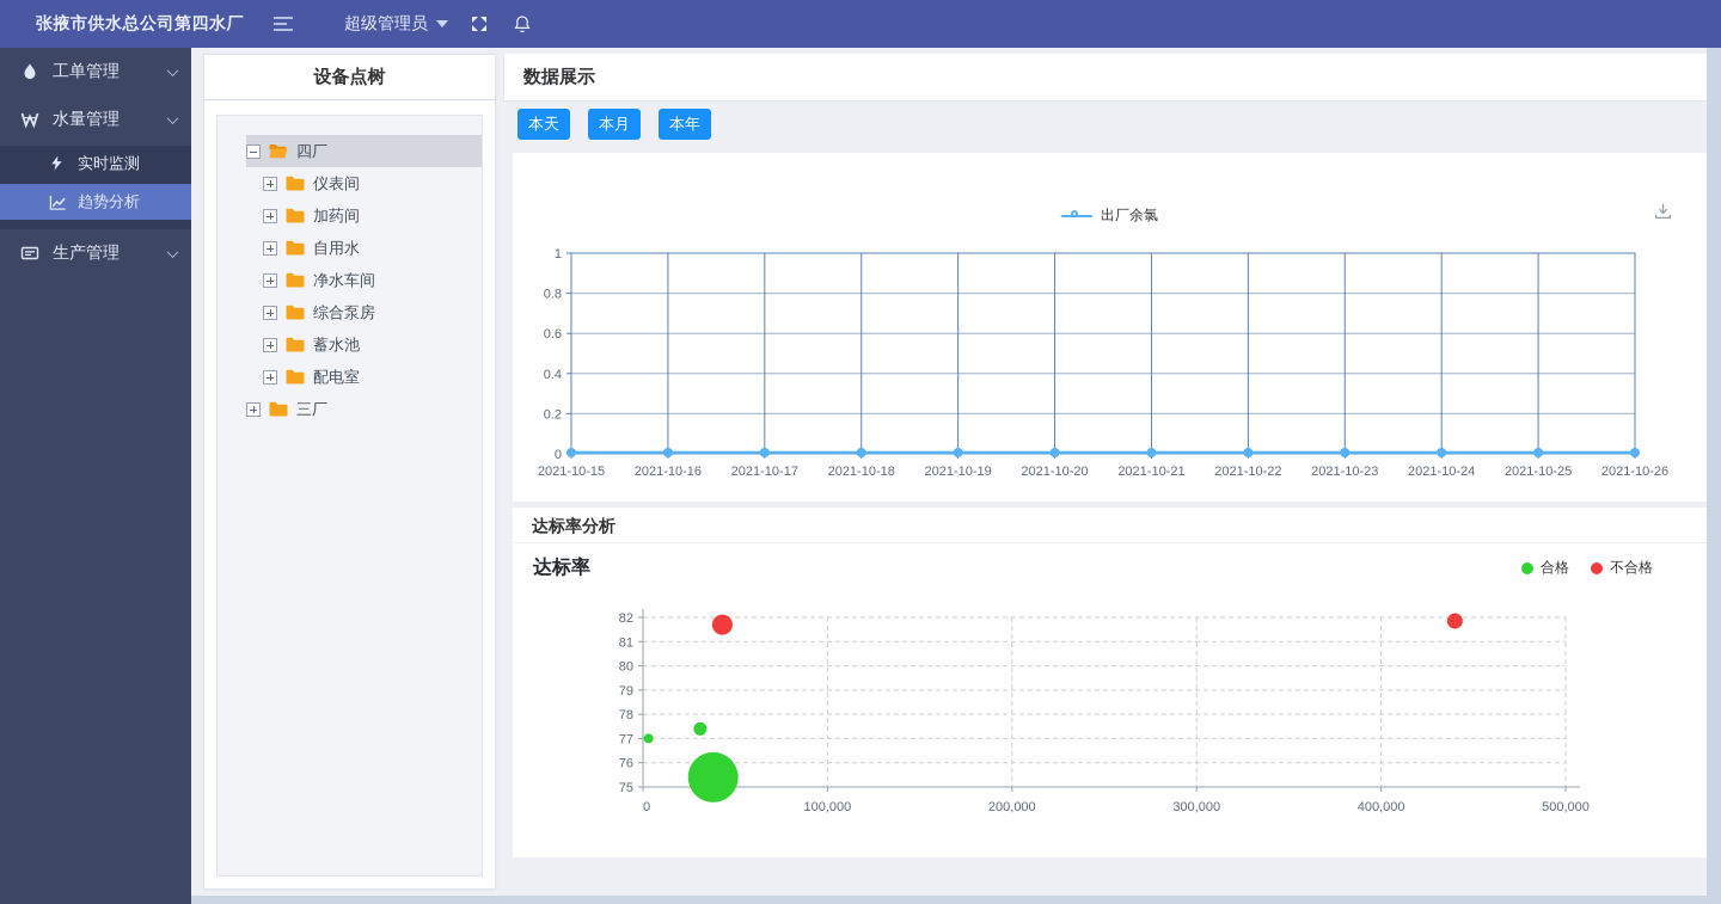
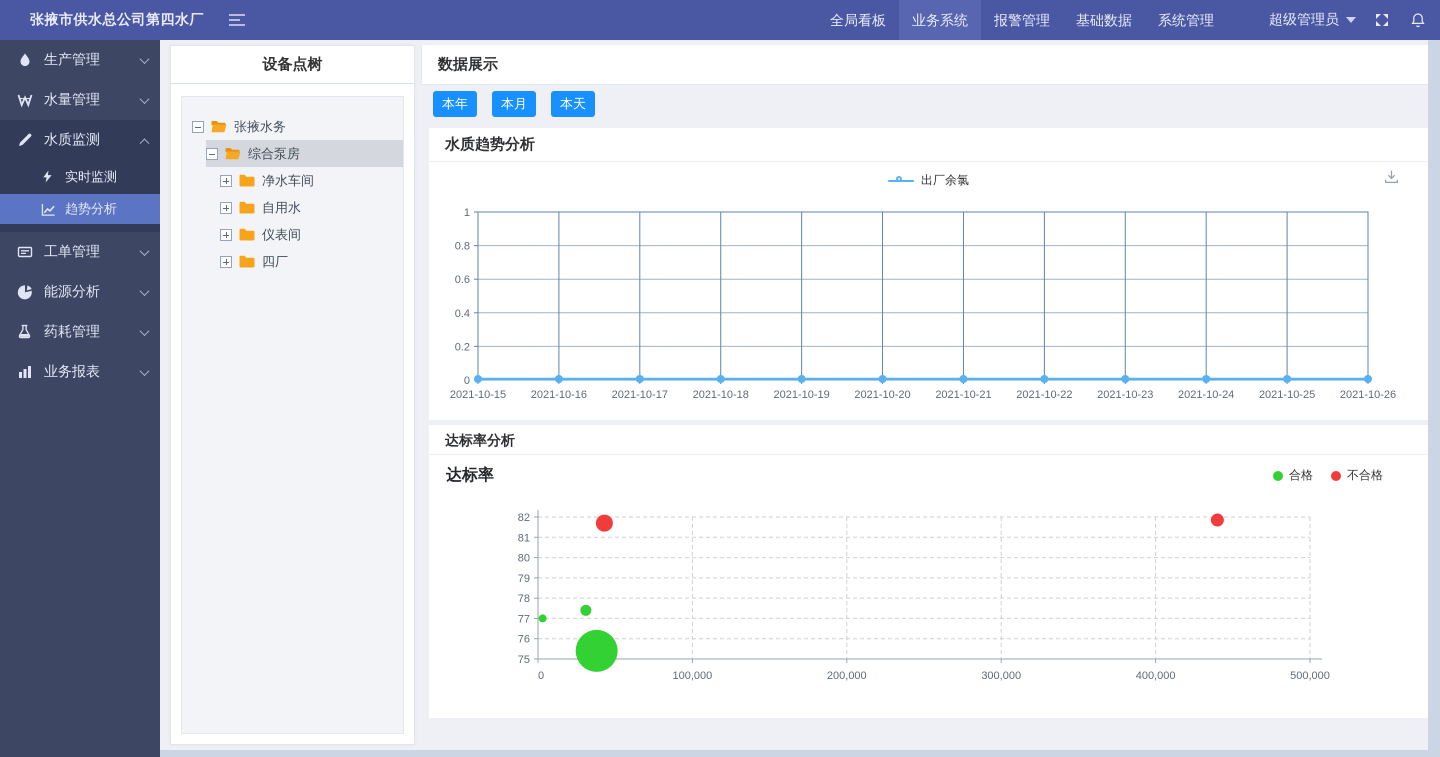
  张掖市供水总公司第四水厂
+ 全局看板
+ 业务系统
+ 报警管理
+ 基础数据
+ 系统管理
  超级管理员
- 工单管理
+ 生产管理
  水量管理
+ 水质监测
  实时监测
  趋势分析
- 生产管理
+ 工单管理
+ 能源分析
+ 药耗管理
+ 业务报表
  设备点树
+ 张掖水务
- 四厂
+ 综合泵房
- 仪表间
+ 净水车间
- 加药间
  自用水
- 净水车间
+ 仪表间
- 综合泵房
+ 四厂
- 蓄水池
- 配电室
- 三厂
  数据展示
- 本天
+ 本年
  本月
- 本年
+ 本天
+ 水质趋势分析
  出厂余氯
  0
  0.2
  0.4
  0.6
  0.8
  1
  2021-10-15
  2021-10-16
  2021-10-17
  2021-10-18
  2021-10-19
  2021-10-20
  2021-10-21
  2021-10-22
  2021-10-23
  2021-10-24
  2021-10-25
  2021-10-26
  达标率分析
  达标率
  合格
  不合格
  75
  76
  77
  78
  79
  80
  81
  82
  0
  100,000
  200,000
  300,000
  400,000
  500,000
